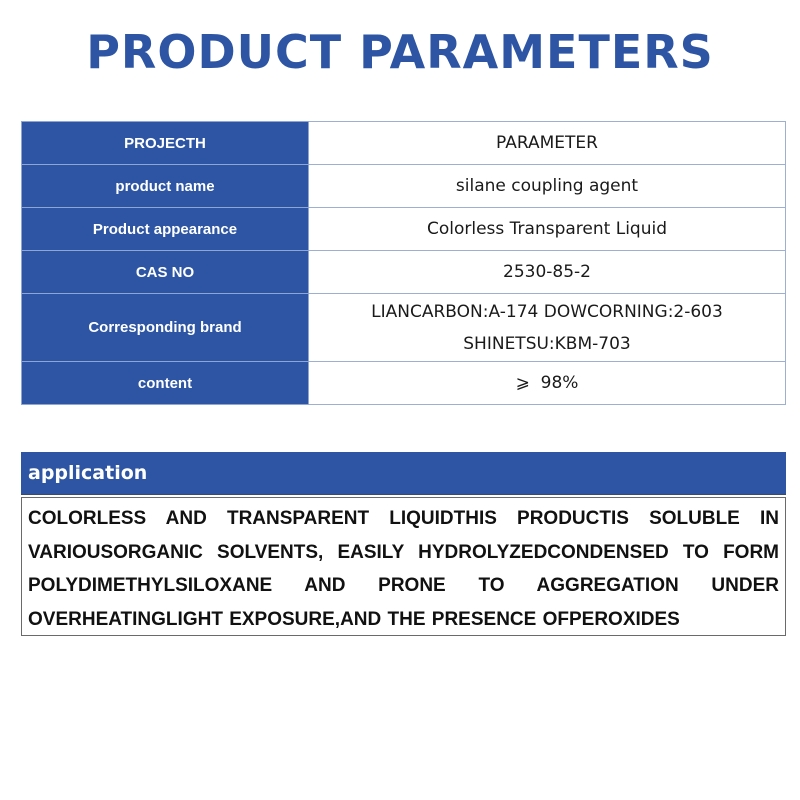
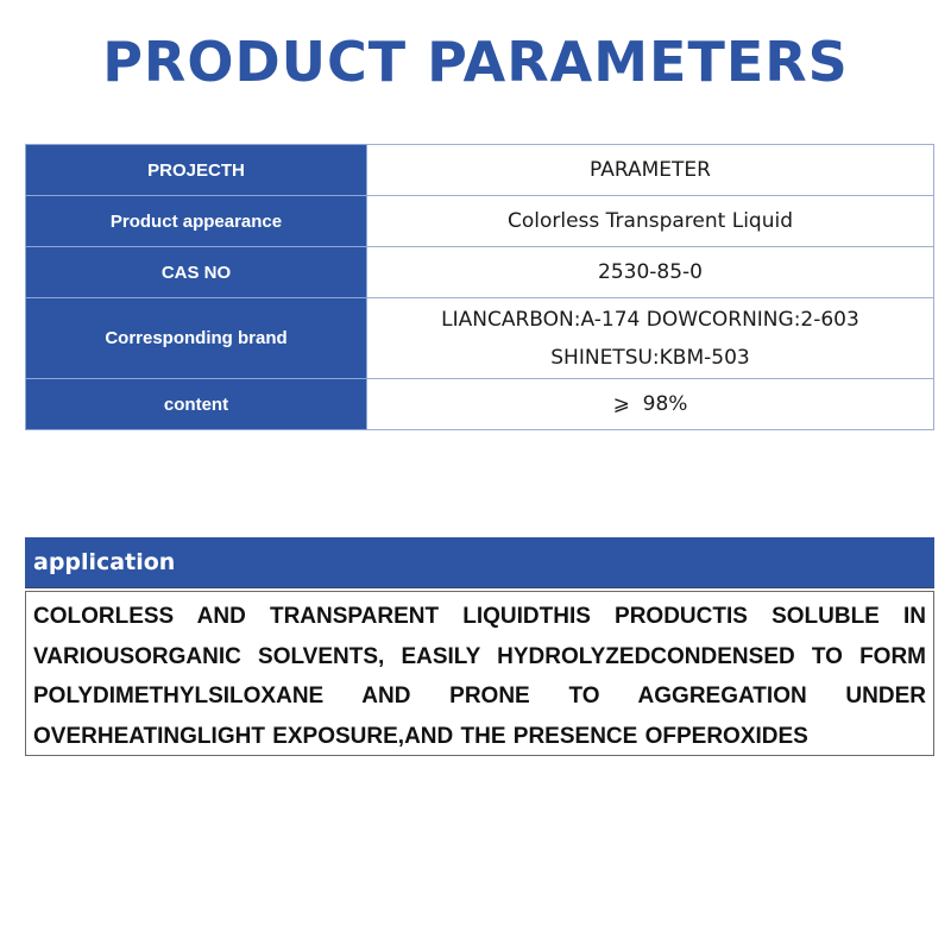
  PRODUCT PARAMETERS
  PROJECTH	PARAMETER
- product name	silane coupling agent
  Product appearance	Colorless Transparent Liquid
- CAS NO	2530-85-2
+ CAS NO	2530-85-0
- Corresponding brand	LIANCARBON:A-174 DOWCORNING:2-603 SHINETSU:KBM-703
+ Corresponding brand	LIANCARBON:A-174 DOWCORNING:2-603 SHINETSU:KBM-503
  content	⩾ 98%
  application
  COLORLESS AND TRANSPARENT LIQUIDTHIS PRODUCTIS SOLUBLE IN VARIOUSORGANIC SOLVENTS, EASILY HYDROLYZEDCONDENSED TO FORM POLYDIMETHYLSILOXANE AND PRONE TO AGGREGATION UNDER OVERHEATINGLIGHT EXPOSURE,AND THE PRESENCE OFPEROXIDES
